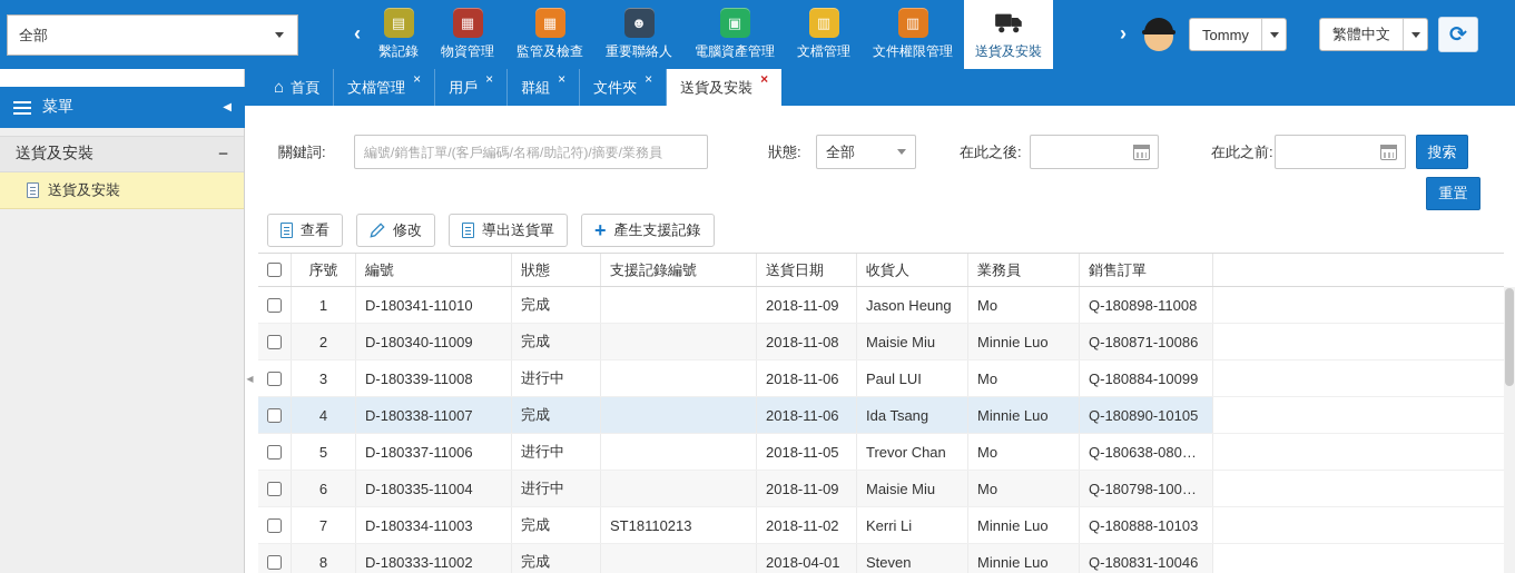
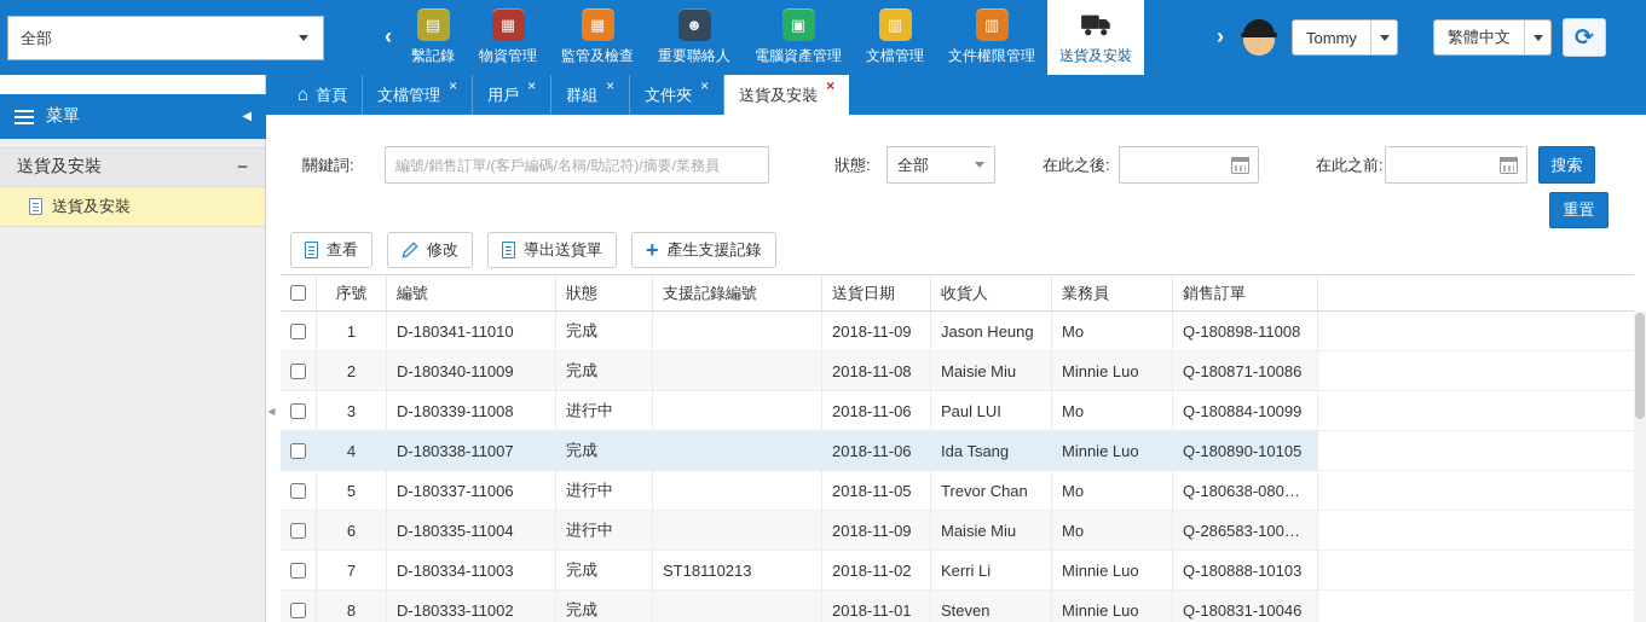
  全部
  ‹
  ▤
  繫記錄
  ▦
  物資管理
  ▦
  監管及檢查
  ☻
  重要聯絡人
  ▣
  電腦資產管理
  ▥
  文檔管理
  ▥
  文件權限管理
  送貨及安裝
  ›
  Tommy
  繁體中文
  ⟳
  ⌂
  首頁
  文檔管理
  ×
  用戶
  ×
  群組
  ×
  文件夾
  ×
  送貨及安裝
  ×
  菜單
  ◀
  送貨及安裝
  −
  送貨及安裝
  ◀
  關鍵詞:
  編號/銷售訂單/(客戶編碼/名稱/助記符)/摘要/業務員
  狀態:
  全部
  在此之後:
  在此之前:
  搜索
  重置
  查看
  修改
  導出送貨單
  產生支援記錄
  序號
  編號
  狀態
  支援記錄編號
  送貨日期
  收貨人
  業務員
  銷售訂單
  1
  D-180341-11010
  完成
  2018-11-09
  Jason Heung
  Mo
  Q-180898-11008
  2
  D-180340-11009
  完成
  2018-11-08
  Maisie Miu
  Minnie Luo
  Q-180871-10086
  3
  D-180339-11008
  进行中
  2018-11-06
  Paul LUI
  Mo
  Q-180884-10099
  4
  D-180338-11007
  完成
  2018-11-06
  Ida Tsang
  Minnie Luo
  Q-180890-10105
  5
  D-180337-11006
  进行中
  2018-11-05
  Trevor Chan
  Mo
  Q-180638-080…
  6
  D-180335-11004
  进行中
  2018-11-09
  Maisie Miu
  Mo
- Q-180798-100…
+ Q-286583-100…
  7
  D-180334-11003
  完成
  ST18110213
  2018-11-02
  Kerri Li
  Minnie Luo
  Q-180888-10103
  8
  D-180333-11002
  完成
- 2018-04-01
+ 2018-11-01
  Steven
  Minnie Luo
  Q-180831-10046
